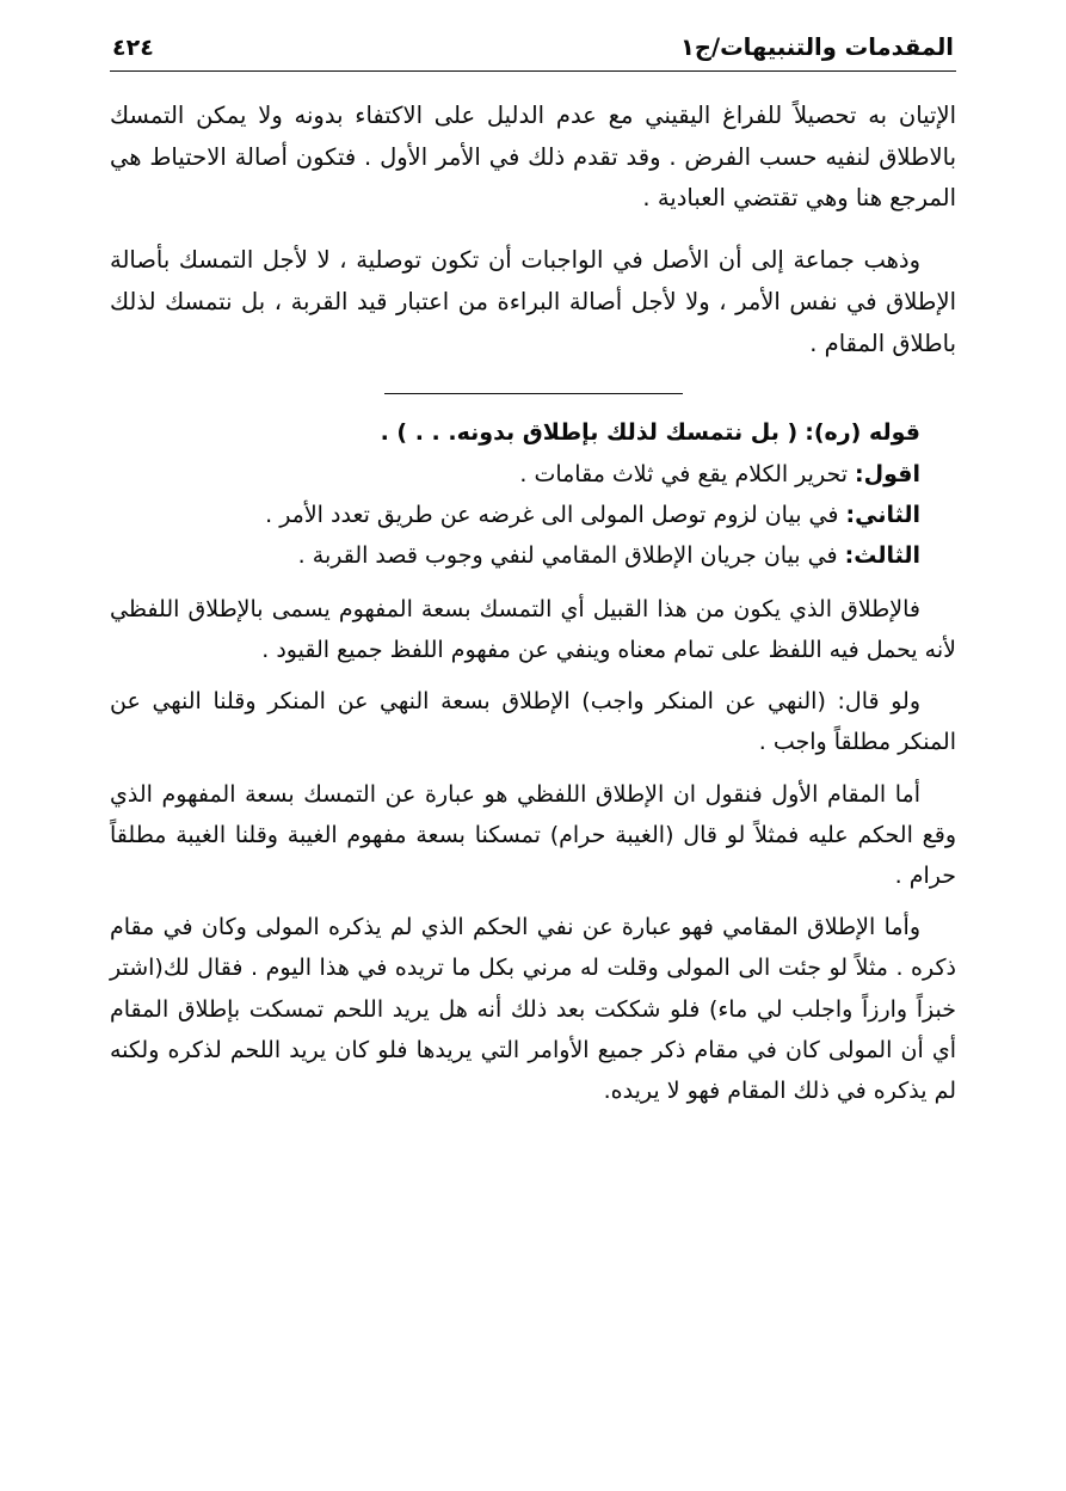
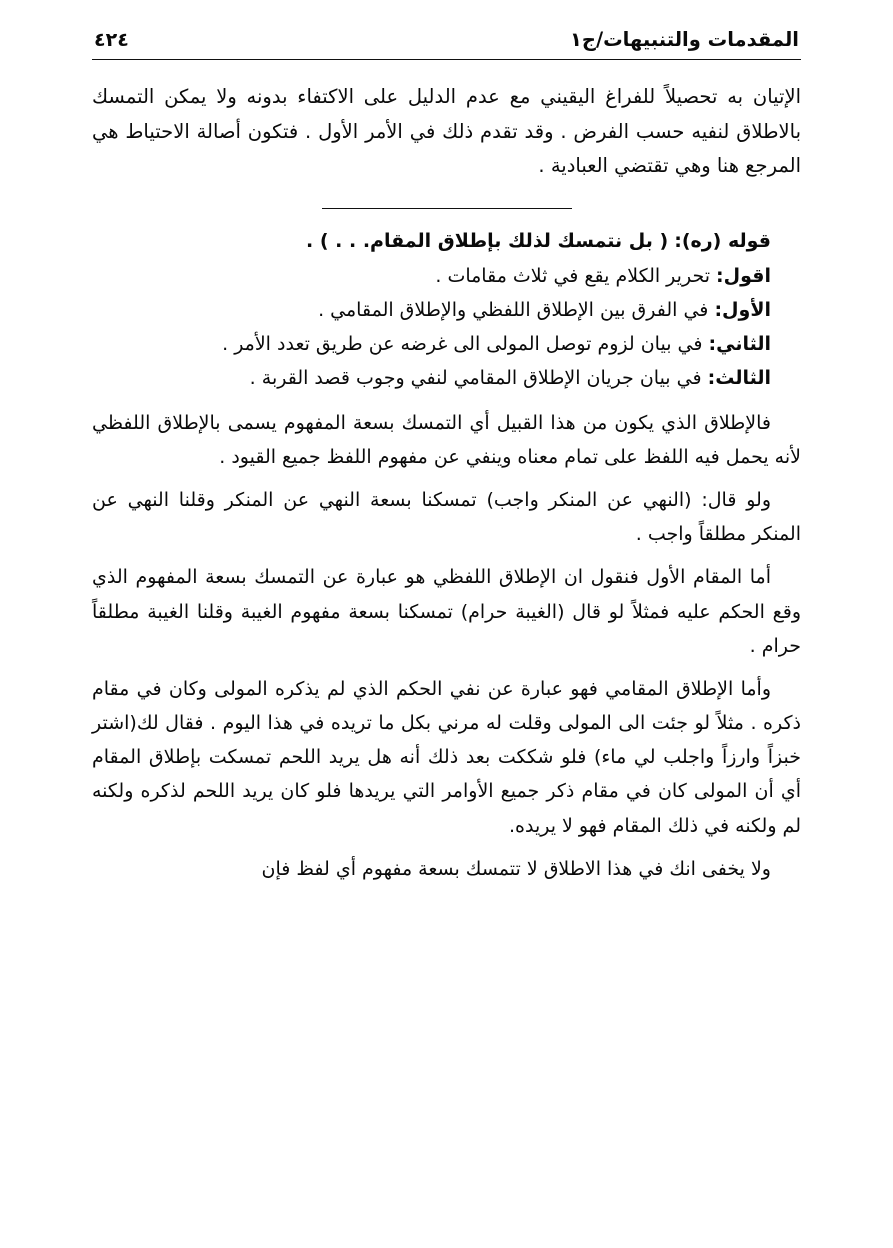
  المقدمات والتنبيهات/ج١
  ٤٢٤
  الإتيان به تحصيلاً للفراغ اليقيني مع عدم الدليل على الاكتفاء بدونه ولا يمكن التمسك بالاطلاق لنفيه حسب الفرض . وقد تقدم ذلك في الأمر الأول . فتكون أصالة الاحتياط هي المرجع هنا وهي تقتضي العبادية .
- وذهب جماعة إلى أن الأصل في الواجبات أن تكون توصلية ، لا لأجل التمسك بأصالة الإطلاق في نفس الأمر ، ولا لأجل أصالة البراءة من اعتبار قيد القربة ، بل نتمسك لذلك باطلاق المقام .
- قوله (ره): ( بل نتمسك لذلك بإطلاق بدونه. . . ) .
+ قوله (ره): ( بل نتمسك لذلك بإطلاق المقام. . . ) .
  اقول: تحرير الكلام يقع في ثلاث مقامات .
+ الأول: في الفرق بين الإطلاق اللفظي والإطلاق المقامي .
  الثاني: في بيان لزوم توصل المولى الى غرضه عن طريق تعدد الأمر .
  الثالث: في بيان جريان الإطلاق المقامي لنفي وجوب قصد القربة .
  فالإطلاق الذي يكون من هذا القبيل أي التمسك بسعة المفهوم يسمى بالإطلاق اللفظي لأنه يحمل فيه اللفظ على تمام معناه وينفي عن مفهوم اللفظ جميع القيود .
- ولو قال: (النهي عن المنكر واجب) الإطلاق بسعة النهي عن المنكر وقلنا النهي عن المنكر مطلقاً واجب .
+ ولو قال: (النهي عن المنكر واجب) تمسكنا بسعة النهي عن المنكر وقلنا النهي عن المنكر مطلقاً واجب .
  أما المقام الأول فنقول ان الإطلاق اللفظي هو عبارة عن التمسك بسعة المفهوم الذي وقع الحكم عليه فمثلاً لو قال (الغيبة حرام) تمسكنا بسعة مفهوم الغيبة وقلنا الغيبة مطلقاً حرام .
- وأما الإطلاق المقامي فهو عبارة عن نفي الحكم الذي لم يذكره المولى وكان في مقام ذكره . مثلاً لو جئت الى المولى وقلت له مرني بكل ما تريده في هذا اليوم . فقال لك(اشتر خبزاً وارزاً واجلب لي ماء) فلو شككت بعد ذلك أنه هل يريد اللحم تمسكت بإطلاق المقام أي أن المولى كان في مقام ذكر جميع الأوامر التي يريدها فلو كان يريد اللحم لذكره ولكنه لم يذكره في ذلك المقام فهو لا يريده.
+ وأما الإطلاق المقامي فهو عبارة عن نفي الحكم الذي لم يذكره المولى وكان في مقام ذكره . مثلاً لو جئت الى المولى وقلت له مرني بكل ما تريده في هذا اليوم . فقال لك(اشتر خبزاً وارزاً واجلب لي ماء) فلو شككت بعد ذلك أنه هل يريد اللحم تمسكت بإطلاق المقام أي أن المولى كان في مقام ذكر جميع الأوامر التي يريدها فلو كان يريد اللحم لذكره ولكنه لم ولكنه في ذلك المقام فهو لا يريده.
+ ولا يخفى انك في هذا الاطلاق لا تتمسك بسعة مفهوم أي لفظ فإن
